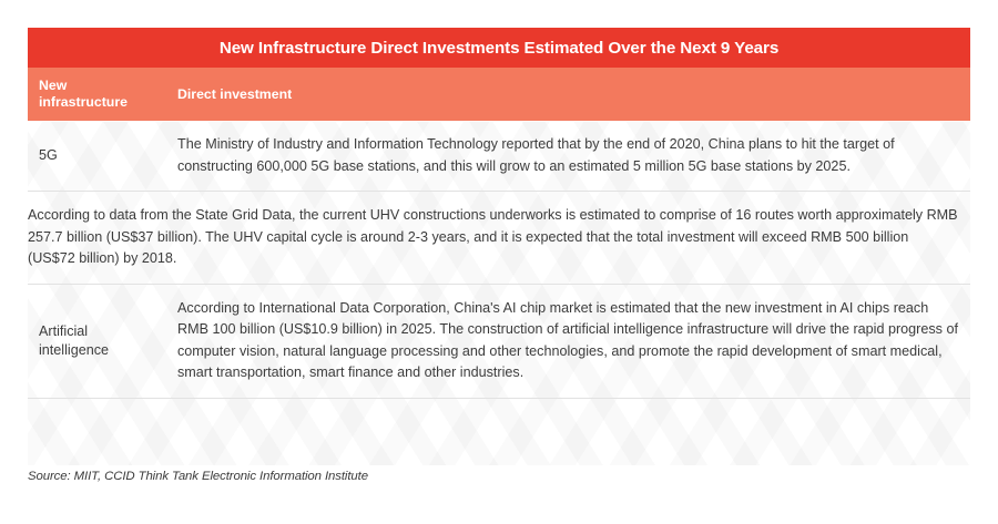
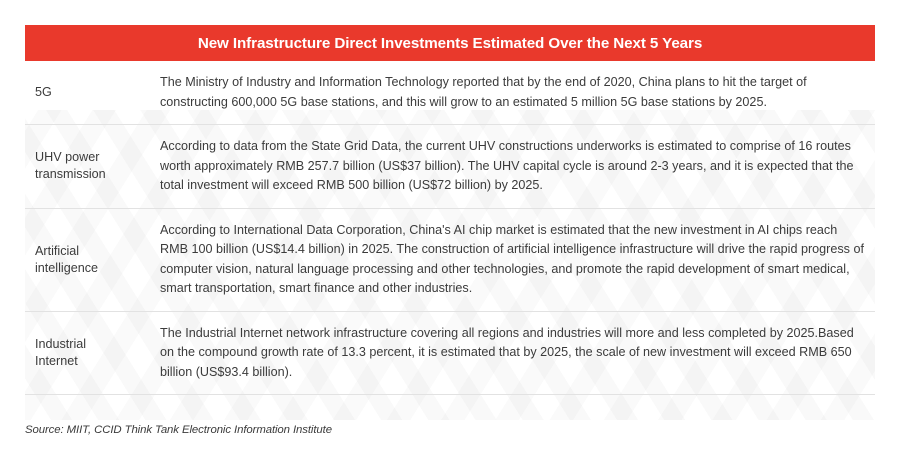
- New Infrastructure Direct Investments Estimated Over the Next 9 Years
+ New Infrastructure Direct Investments Estimated Over the Next 5 Years
- New
- infrastructure
- Direct investment
  5G
  The Ministry of Industry and Information Technology reported that by the end of 2020, China plans to hit the target of constructing 600,000 5G base stations, and this will grow to an estimated 5 million 5G base stations by 2025.
+ UHV power
+ transmission
- According to data from the State Grid Data, the current UHV constructions underworks is estimated to comprise of 16 routes worth approximately RMB 257.7 billion (US$37 billion). The UHV capital cycle is around 2-3 years, and it is expected that the total investment will exceed RMB 500 billion (US$72 billion) by 2018.
+ According to data from the State Grid Data, the current UHV constructions underworks is estimated to comprise of 16 routes worth approximately RMB 257.7 billion (US$37 billion). The UHV capital cycle is around 2-3 years, and it is expected that the total investment will exceed RMB 500 billion (US$72 billion) by 2025.
  Artificial
  intelligence
- According to International Data Corporation, China's AI chip market is estimated that the new investment in AI chips reach RMB 100 billion (US$10.9 billion) in 2025. The construction of artificial intelligence infrastructure will drive the rapid progress of computer vision, natural language processing and other technologies, and promote the rapid development of smart medical, smart transportation, smart finance and other industries.
+ According to International Data Corporation, China's AI chip market is estimated that the new investment in AI chips reach RMB 100 billion (US$14.4 billion) in 2025. The construction of artificial intelligence infrastructure will drive the rapid progress of computer vision, natural language processing and other technologies, and promote the rapid development of smart medical, smart transportation, smart finance and other industries.
+ Industrial
+ Internet
+ The Industrial Internet network infrastructure covering all regions and industries will more and less completed by 2025.Based on the compound growth rate of 13.3 percent, it is estimated that by 2025, the scale of new investment will exceed RMB 650 billion (US$93.4 billion).
  Source: MIIT, CCID Think Tank Electronic Information Institute
